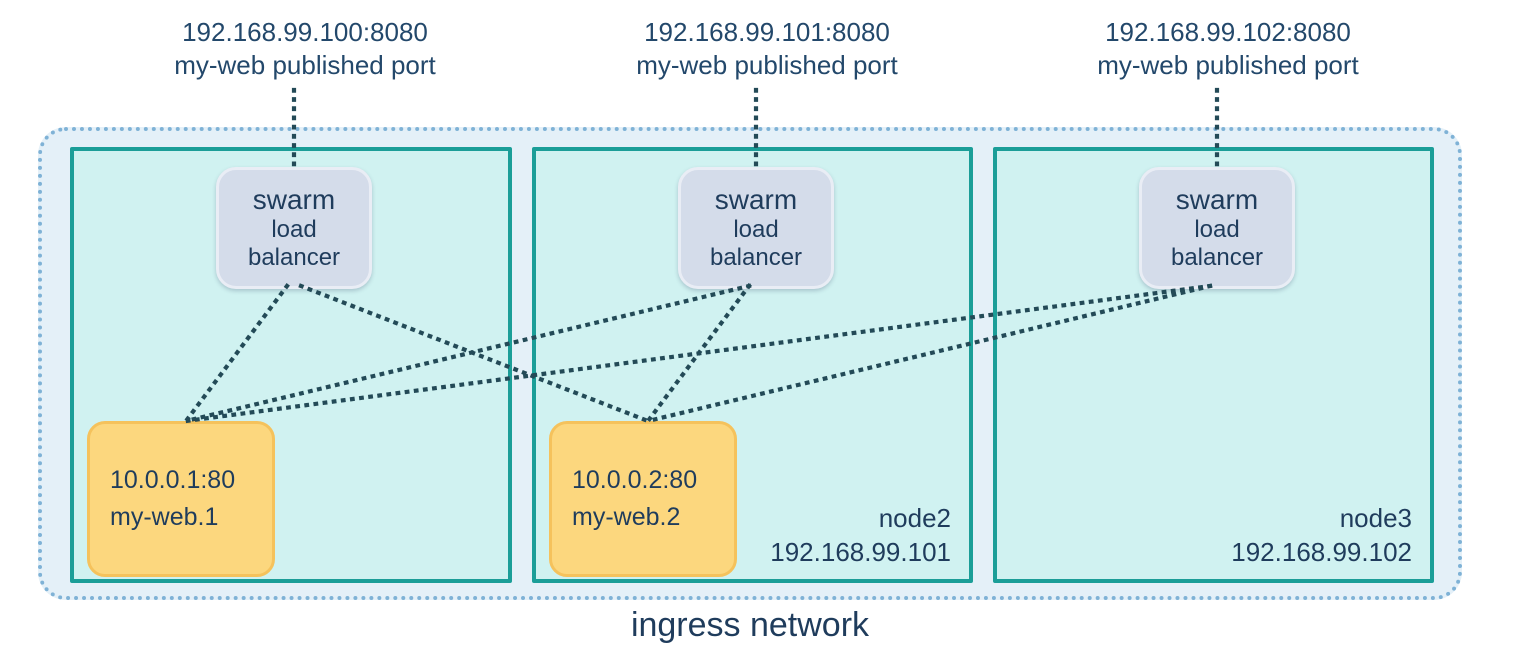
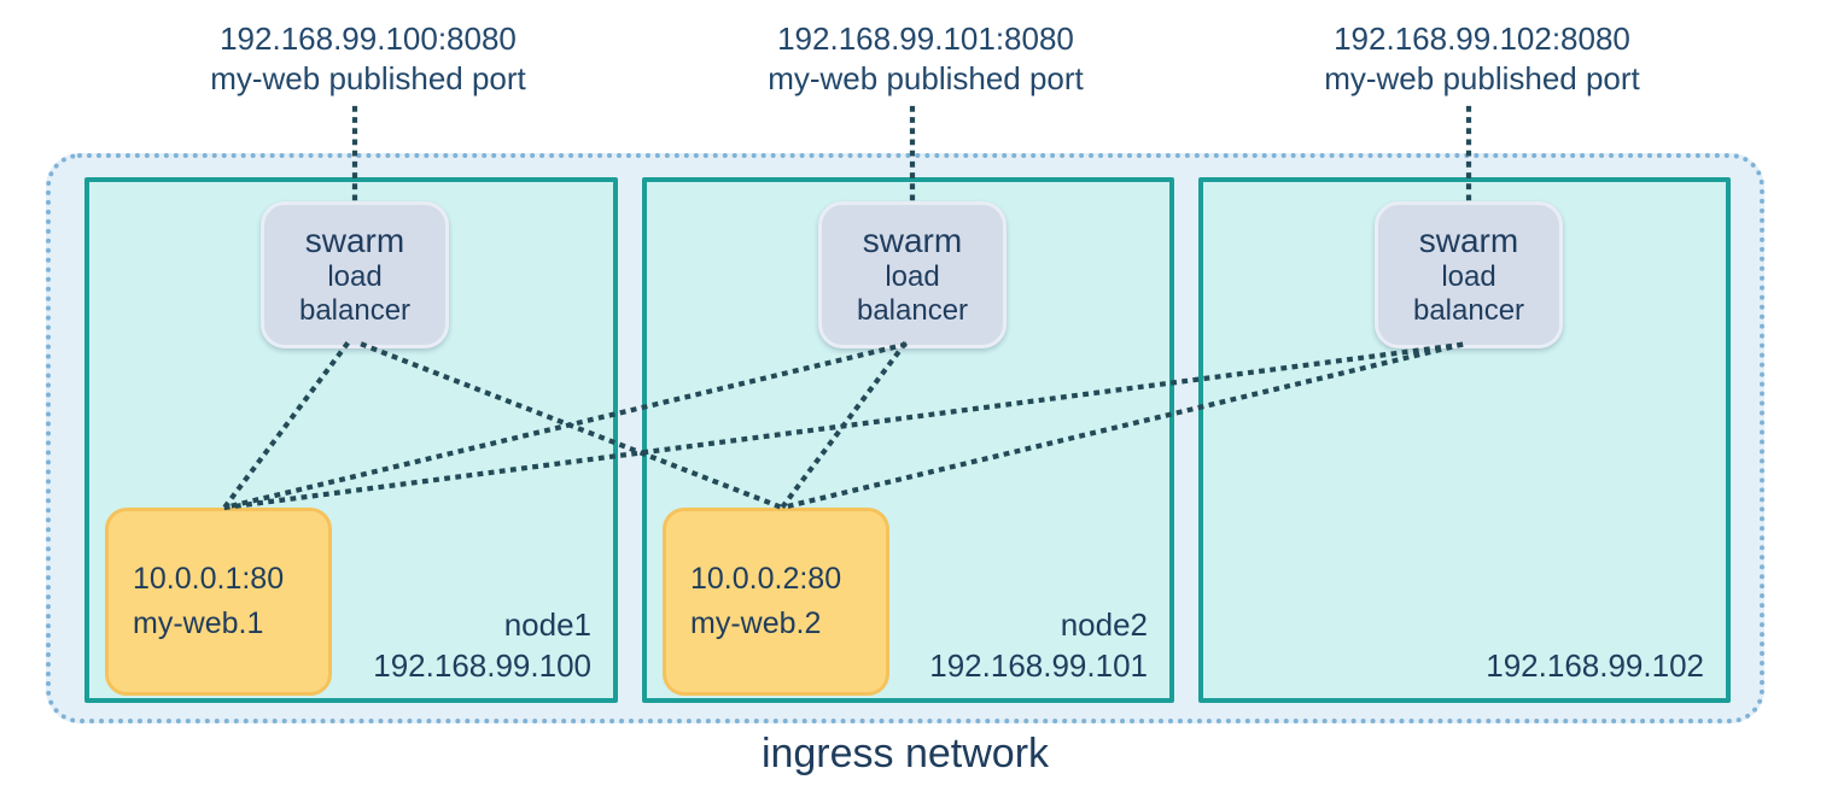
  192.168.99.100:8080
  my-web published port
  192.168.99.101:8080
  my-web published port
  192.168.99.102:8080
  my-web published port
  swarm
  load
  balancer
  10.0.0.1:80
  my-web.1
+ node1
+ 192.168.99.100
  swarm
  load
  balancer
  10.0.0.2:80
  my-web.2
  node2
  192.168.99.101
  swarm
  load
  balancer
- node3
  192.168.99.102
  ingress network
